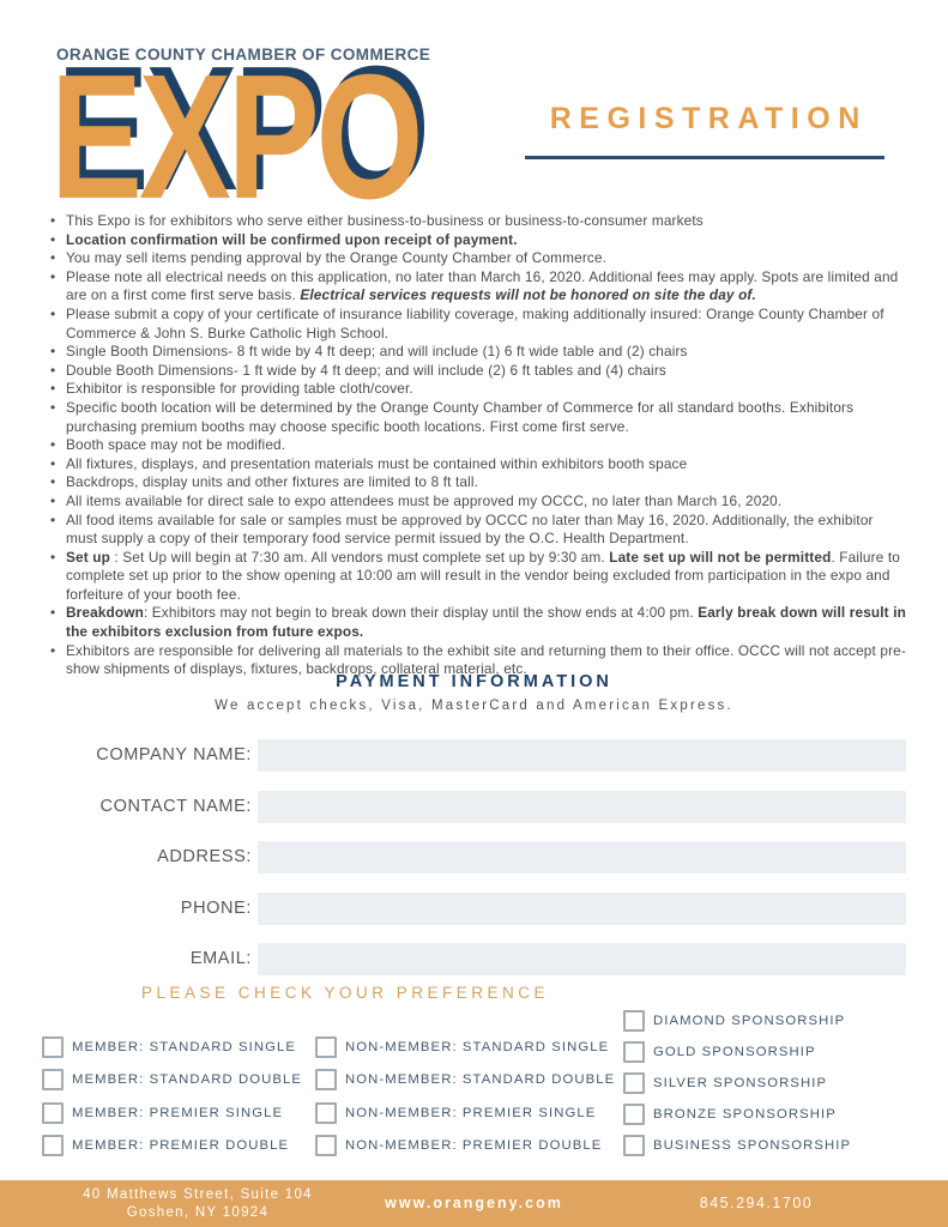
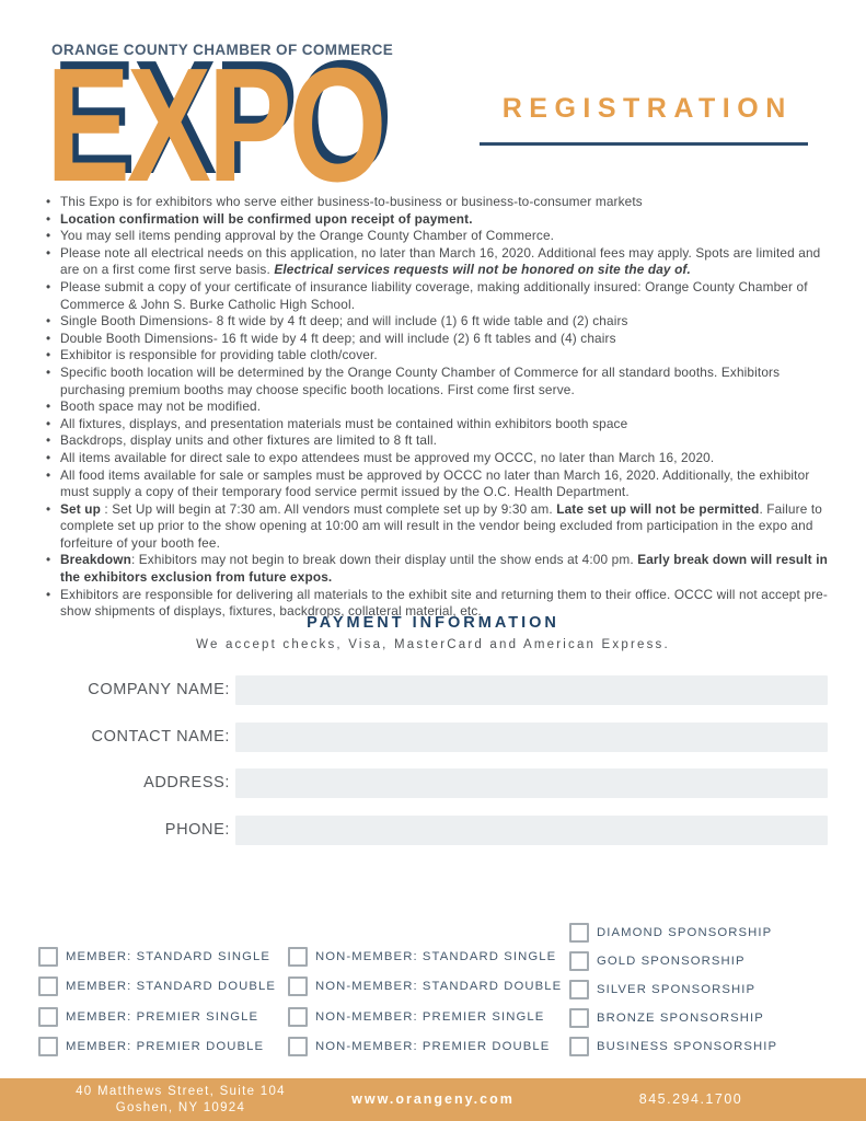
  ORANGE COUNTY CHAMBER OF COMMERCE
  EXPO
  REGISTRATION
  This Expo is for exhibitors who serve either business-to-business or business-to-consumer markets
  Location confirmation will be confirmed upon receipt of payment.
  You may sell items pending approval by the Orange County Chamber of Commerce.
  Please note all electrical needs on this application, no later than March 16, 2020. Additional fees may apply. Spots are limited and are on a first come first serve basis. Electrical services requests will not be honored on site the day of.
  Please submit a copy of your certificate of insurance liability coverage, making additionally insured: Orange County Chamber of Commerce & John S. Burke Catholic High School.
  Single Booth Dimensions- 8 ft wide by 4 ft deep; and will include (1) 6 ft wide table and (2) chairs
- Double Booth Dimensions- 1 ft wide by 4 ft deep; and will include (2) 6 ft tables and (4) chairs
+ Double Booth Dimensions- 16 ft wide by 4 ft deep; and will include (2) 6 ft tables and (4) chairs
  Exhibitor is responsible for providing table cloth/cover.
  Specific booth location will be determined by the Orange County Chamber of Commerce for all standard booths. Exhibitors purchasing premium booths may choose specific booth locations. First come first serve.
  Booth space may not be modified.
  All fixtures, displays, and presentation materials must be contained within exhibitors booth space
  Backdrops, display units and other fixtures are limited to 8 ft tall.
  All items available for direct sale to expo attendees must be approved my OCCC, no later than March 16, 2020.
- All food items available for sale or samples must be approved by OCCC no later than May 16, 2020. Additionally, the exhibitor must supply a copy of their temporary food service permit issued by the O.C. Health Department.
+ All food items available for sale or samples must be approved by OCCC no later than March 16, 2020. Additionally, the exhibitor must supply a copy of their temporary food service permit issued by the O.C. Health Department.
  Set up : Set Up will begin at 7:30 am. All vendors must complete set up by 9:30 am. Late set up will not be permitted. Failure to complete set up prior to the show opening at 10:00 am will result in the vendor being excluded from participation in the expo and forfeiture of your booth fee.
  Breakdown: Exhibitors may not begin to break down their display until the show ends at 4:00 pm. Early break down will result in the exhibitors exclusion from future expos.
  Exhibitors are responsible for delivering all materials to the exhibit site and returning them to their office. OCCC will not accept pre-show shipments of displays, fixtures, backdrops, collateral material, etc.
  PAYMENT INFORMATION
  We accept checks, Visa, MasterCard and American Express.
  COMPANY NAME:
  CONTACT NAME:
  ADDRESS:
  PHONE:
- EMAIL:
- PLEASE CHECK YOUR PREFERENCE
  MEMBER: STANDARD SINGLE
  MEMBER: STANDARD DOUBLE
  MEMBER: PREMIER SINGLE
  MEMBER: PREMIER DOUBLE
  NON-MEMBER: STANDARD SINGLE
  NON-MEMBER: STANDARD DOUBLE
  NON-MEMBER: PREMIER SINGLE
  NON-MEMBER: PREMIER DOUBLE
  DIAMOND SPONSORSHIP
  GOLD SPONSORSHIP
  SILVER SPONSORSHIP
  BRONZE SPONSORSHIP
  BUSINESS SPONSORSHIP
  40 Matthews Street, Suite 104
  Goshen, NY 10924
  www.orangeny.com
  845.294.1700
